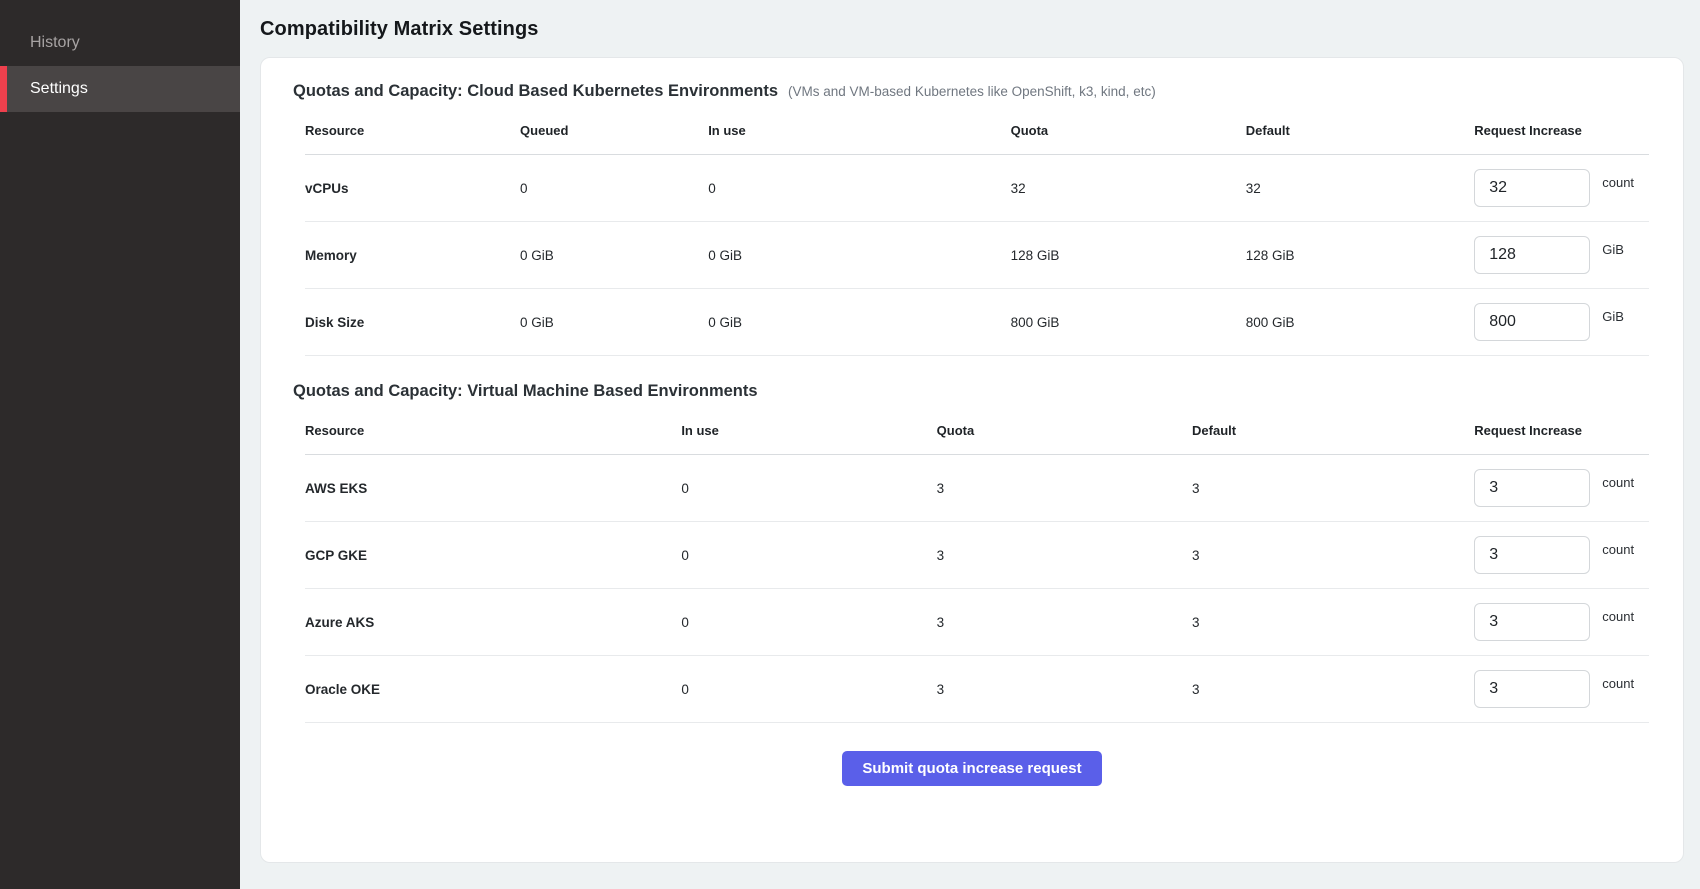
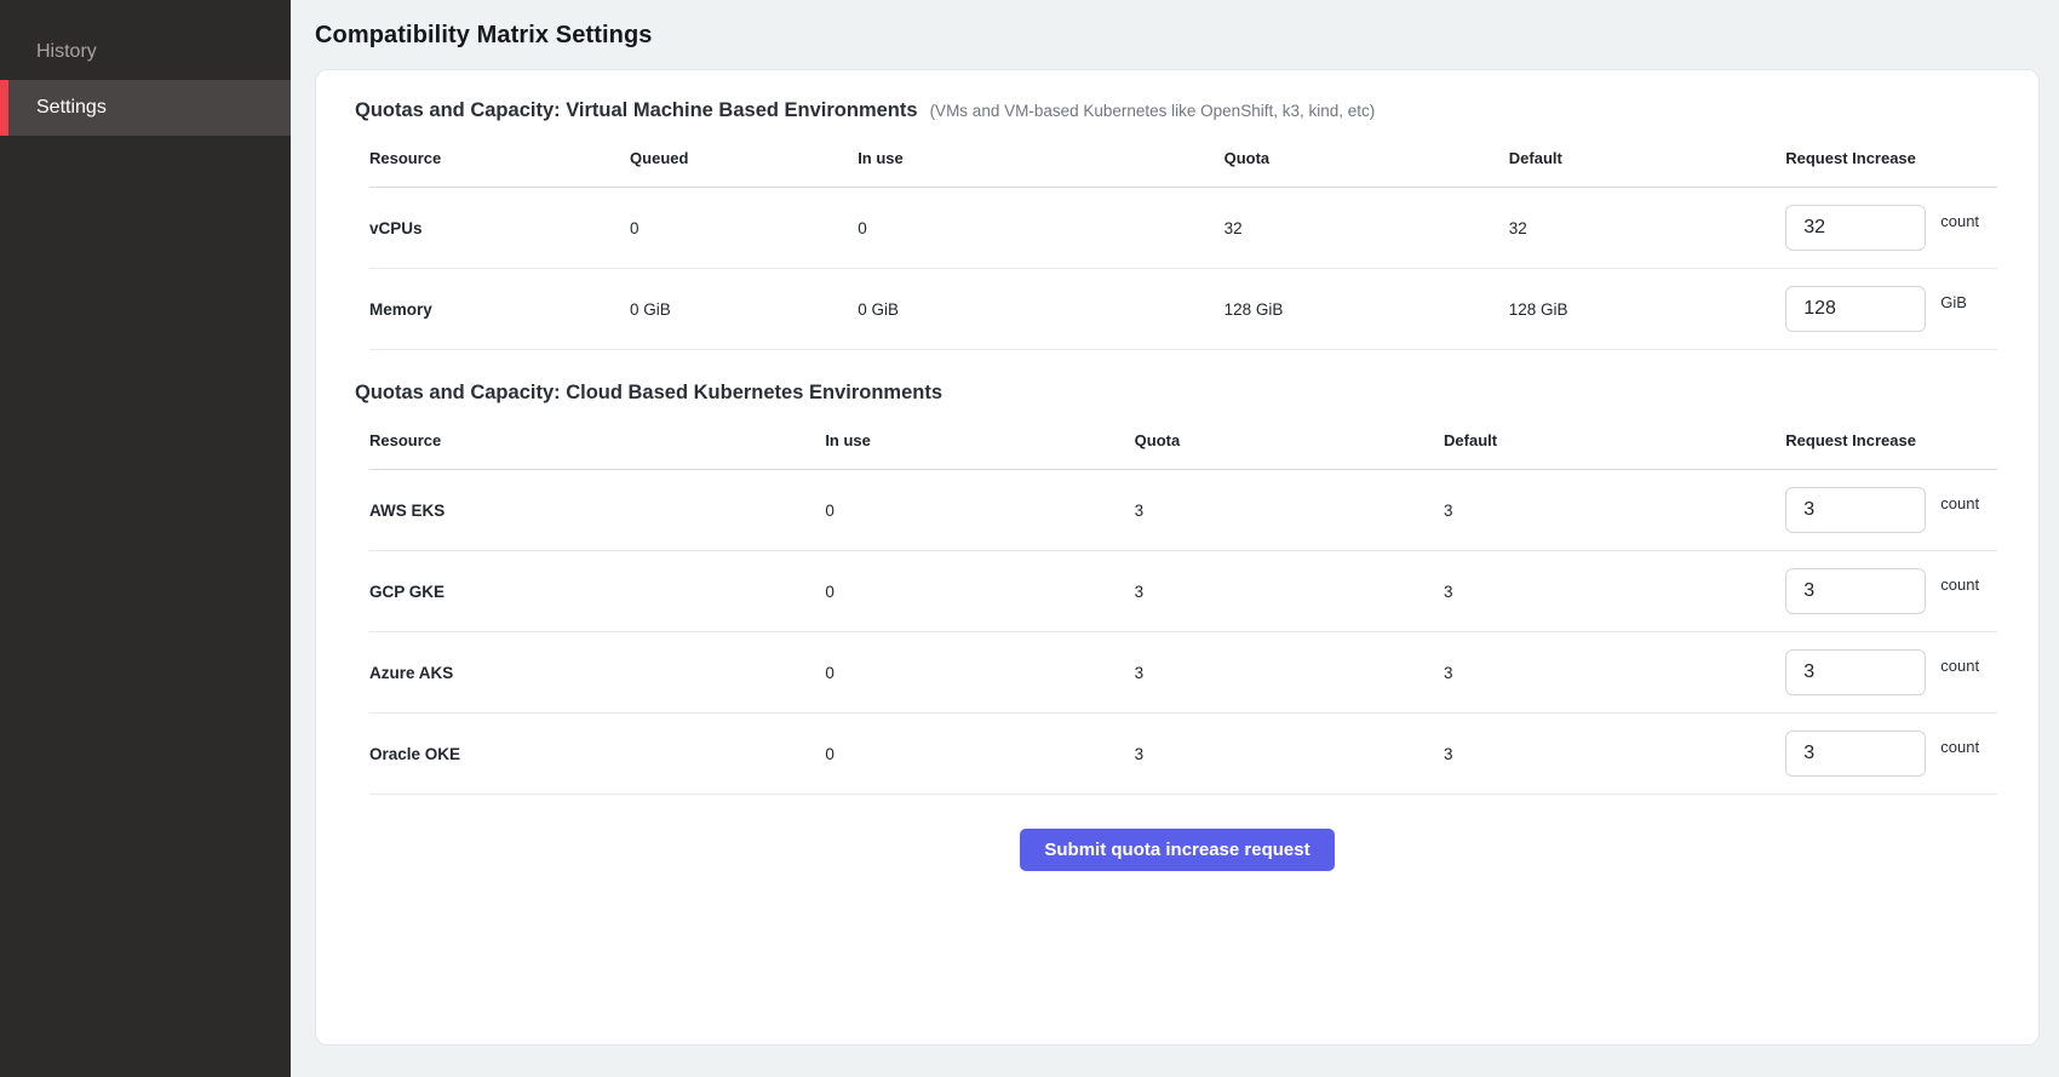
  History
  Settings
  Compatibility Matrix Settings
- Quotas and Capacity: Cloud Based Kubernetes Environments
+ Quotas and Capacity: Virtual Machine Based Environments
  (VMs and VM-based Kubernetes like OpenShift, k3, kind, etc)
  Resource	Queued	In use	Quota	Default	Request Increase
  vCPUs	0	0	32	32	32 count
  Memory	0 GiB	0 GiB	128 GiB	128 GiB	128 GiB
- Disk Size	0 GiB	0 GiB	800 GiB	800 GiB	800 GiB
- Quotas and Capacity: Virtual Machine Based Environments
+ Quotas and Capacity: Cloud Based Kubernetes Environments
  Resource	In use	Quota	Default	Request Increase
  AWS EKS	0	3	3	3 count
  GCP GKE	0	3	3	3 count
  Azure AKS	0	3	3	3 count
  Oracle OKE	0	3	3	3 count
  Submit quota increase request
